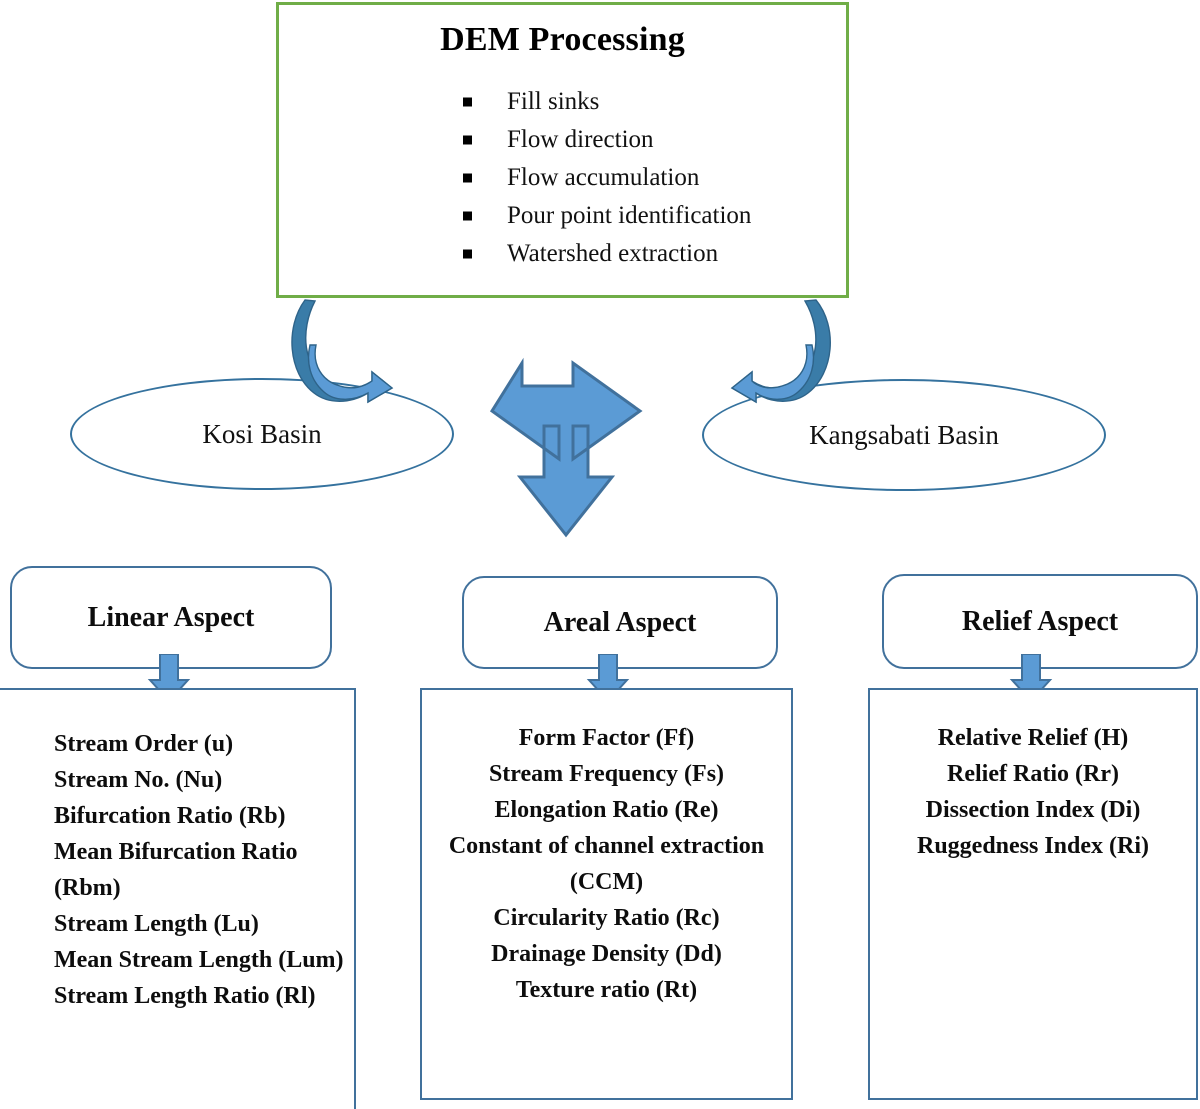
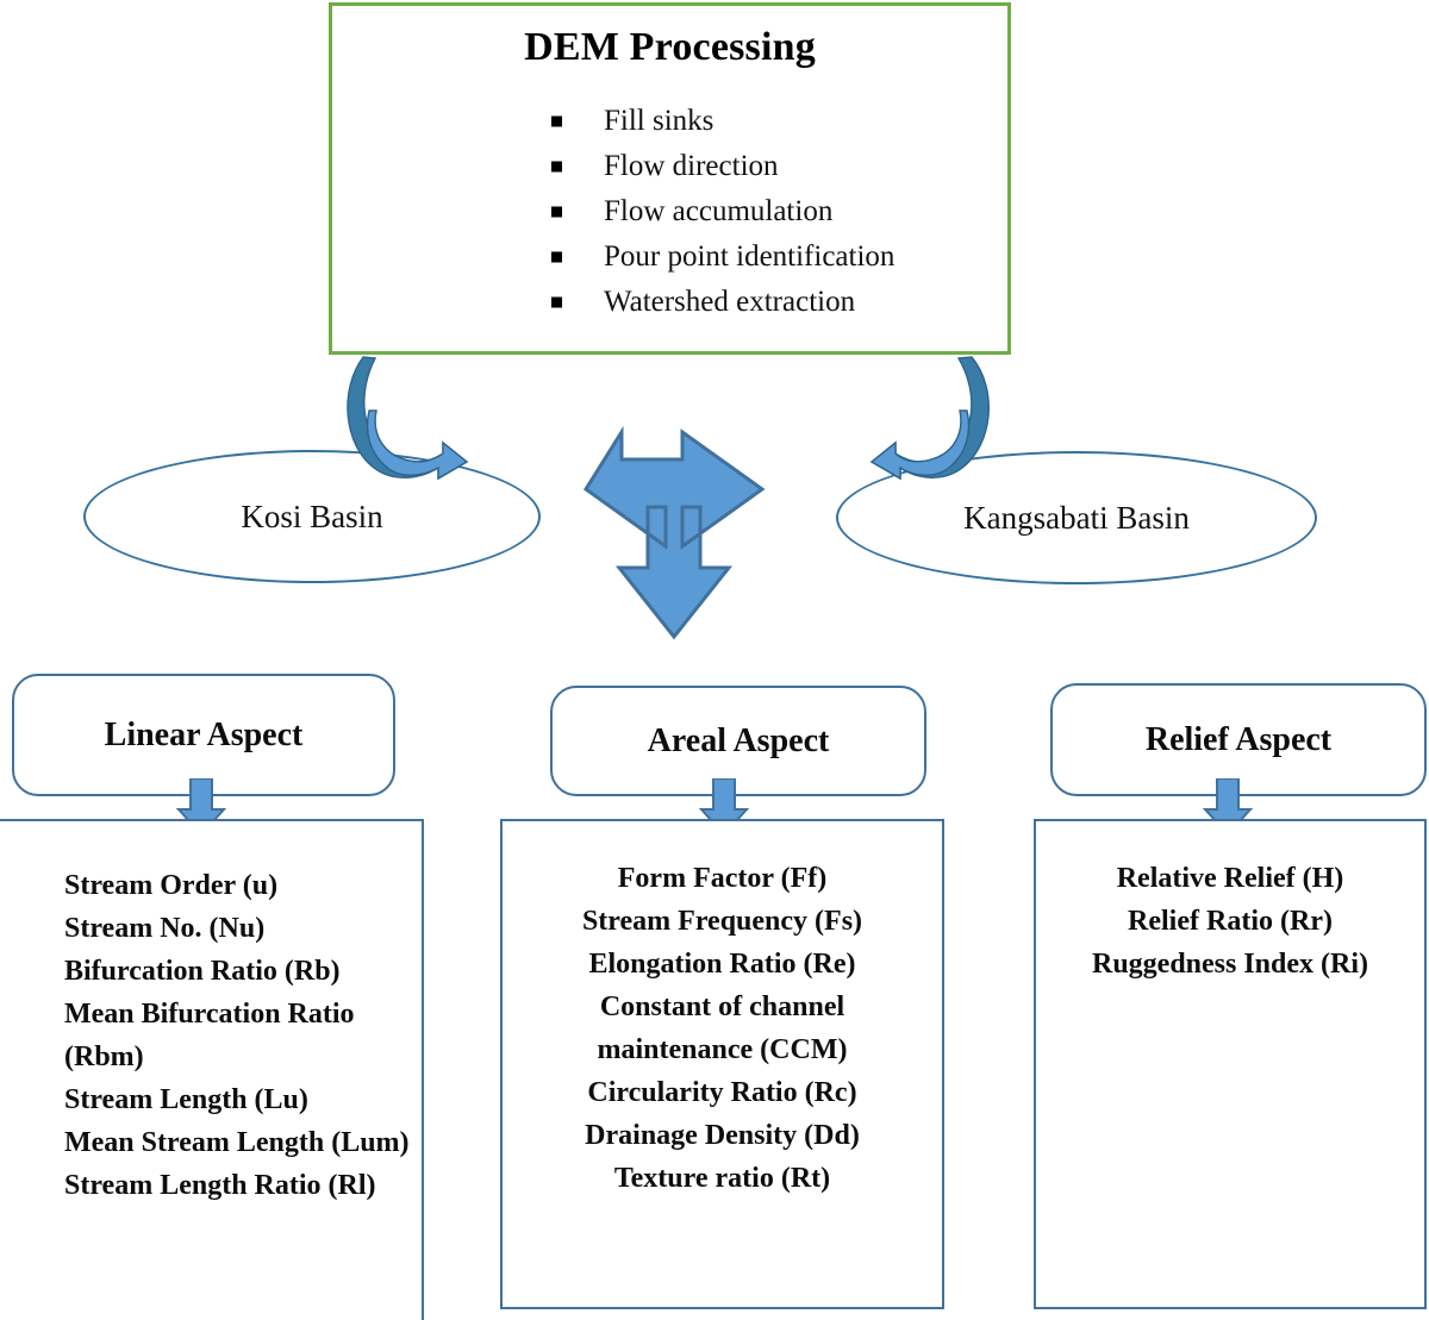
  DEM Processing
  Fill sinks
  Flow direction
  Flow accumulation
  Pour point identification
  Watershed extraction
  Kosi Basin
  Kangsabati Basin
  Linear Aspect
  Areal Aspect
  Relief Aspect
  Stream Order (u)
  Stream No. (Nu)
  Bifurcation Ratio (Rb)
  Mean Bifurcation Ratio (Rbm)
  Stream Length (Lu)
  Mean Stream Length (Lum)
  Stream Length Ratio (Rl)
  Form Factor (Ff)
  Stream Frequency (Fs)
  Elongation Ratio (Re)
- Constant of channel extraction (CCM)
+ Constant of channel maintenance (CCM)
  Circularity Ratio (Rc)
  Drainage Density (Dd)
  Texture ratio (Rt)
  Relative Relief (H)
  Relief Ratio (Rr)
- Dissection Index (Di)
  Ruggedness Index (Ri)
